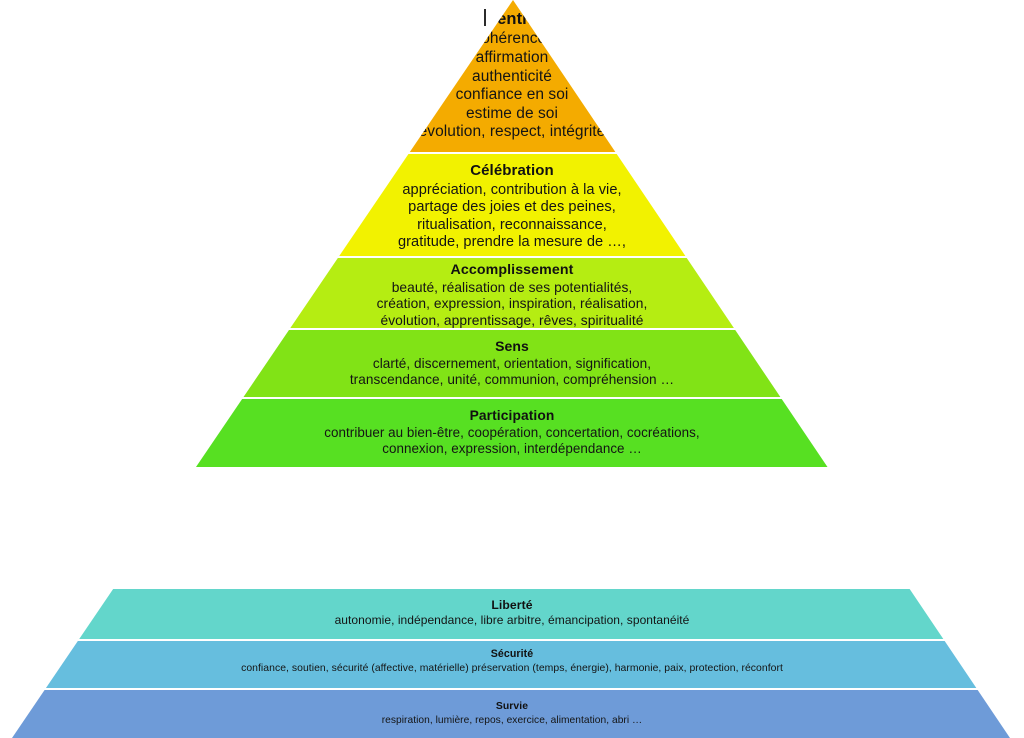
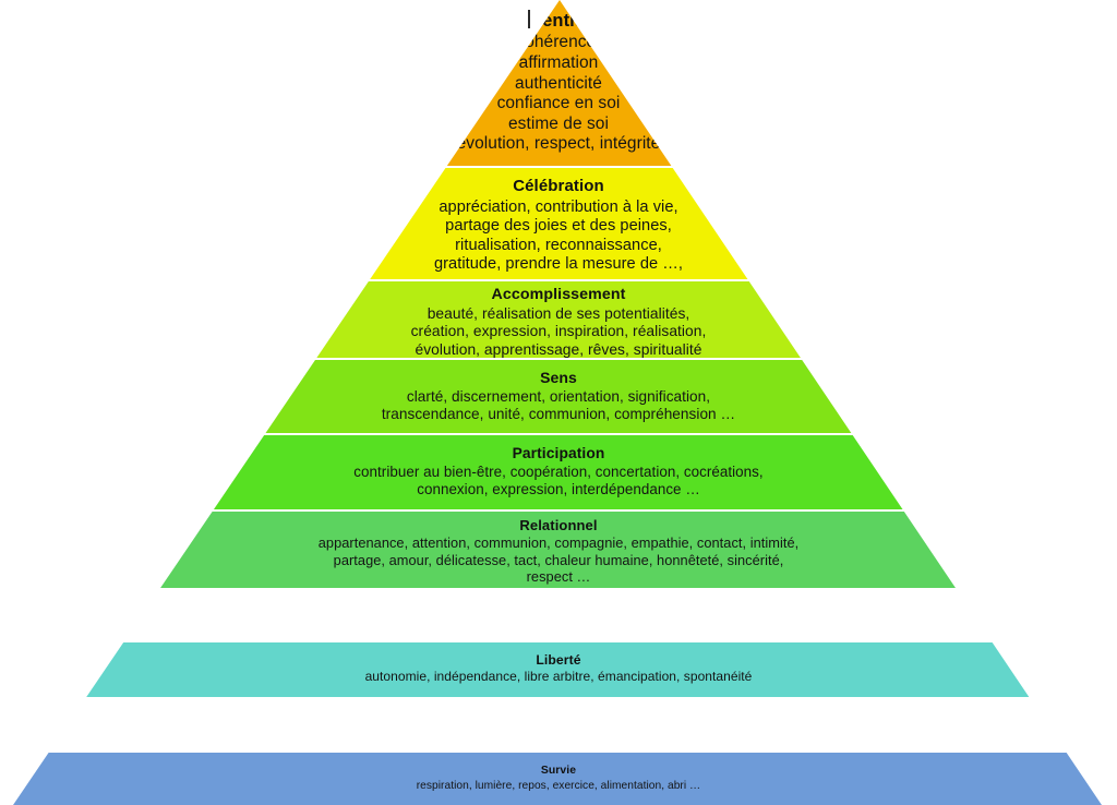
  affirmation
  authenticité
  confiance en soi
  estime de soi
  volution, respect, intégrité
  Célébration
  appréciation, contribution à la vie,
  partage des joies et des peines,
  ritualisation, reconnaissance,
  gratitude, prendre la mesure de …,
  Accomplissement
  beauté, réalisation de ses potentialités,
  création, expression, inspiration, réalisation,
  évolution, apprentissage, rêves, spiritualité
  Sens
  clarté, discernement, orientation, signification,
  transcendance, unité, communion, compréhension …
  Participation
  contribuer au bien-être, coopération, concertation, cocréations,
  connexion, expression, interdépendance …
+ Relationnel
+ appartenance, attention, communion, compagnie, empathie, contact, intimité,
+ partage, amour, délicatesse, tact, chaleur humaine, honnêteté, sincérité,
+ respect …
  Liberté
  autonomie, indépendance, libre arbitre, émancipation, spontanéité
- Sécurité
- confiance, soutien, sécurité (affective, matérielle) préservation (temps, énergie), harmonie, paix, protection, réconfort
  Survie
  respiration, lumière, repos, exercice, alimentation, abri …
